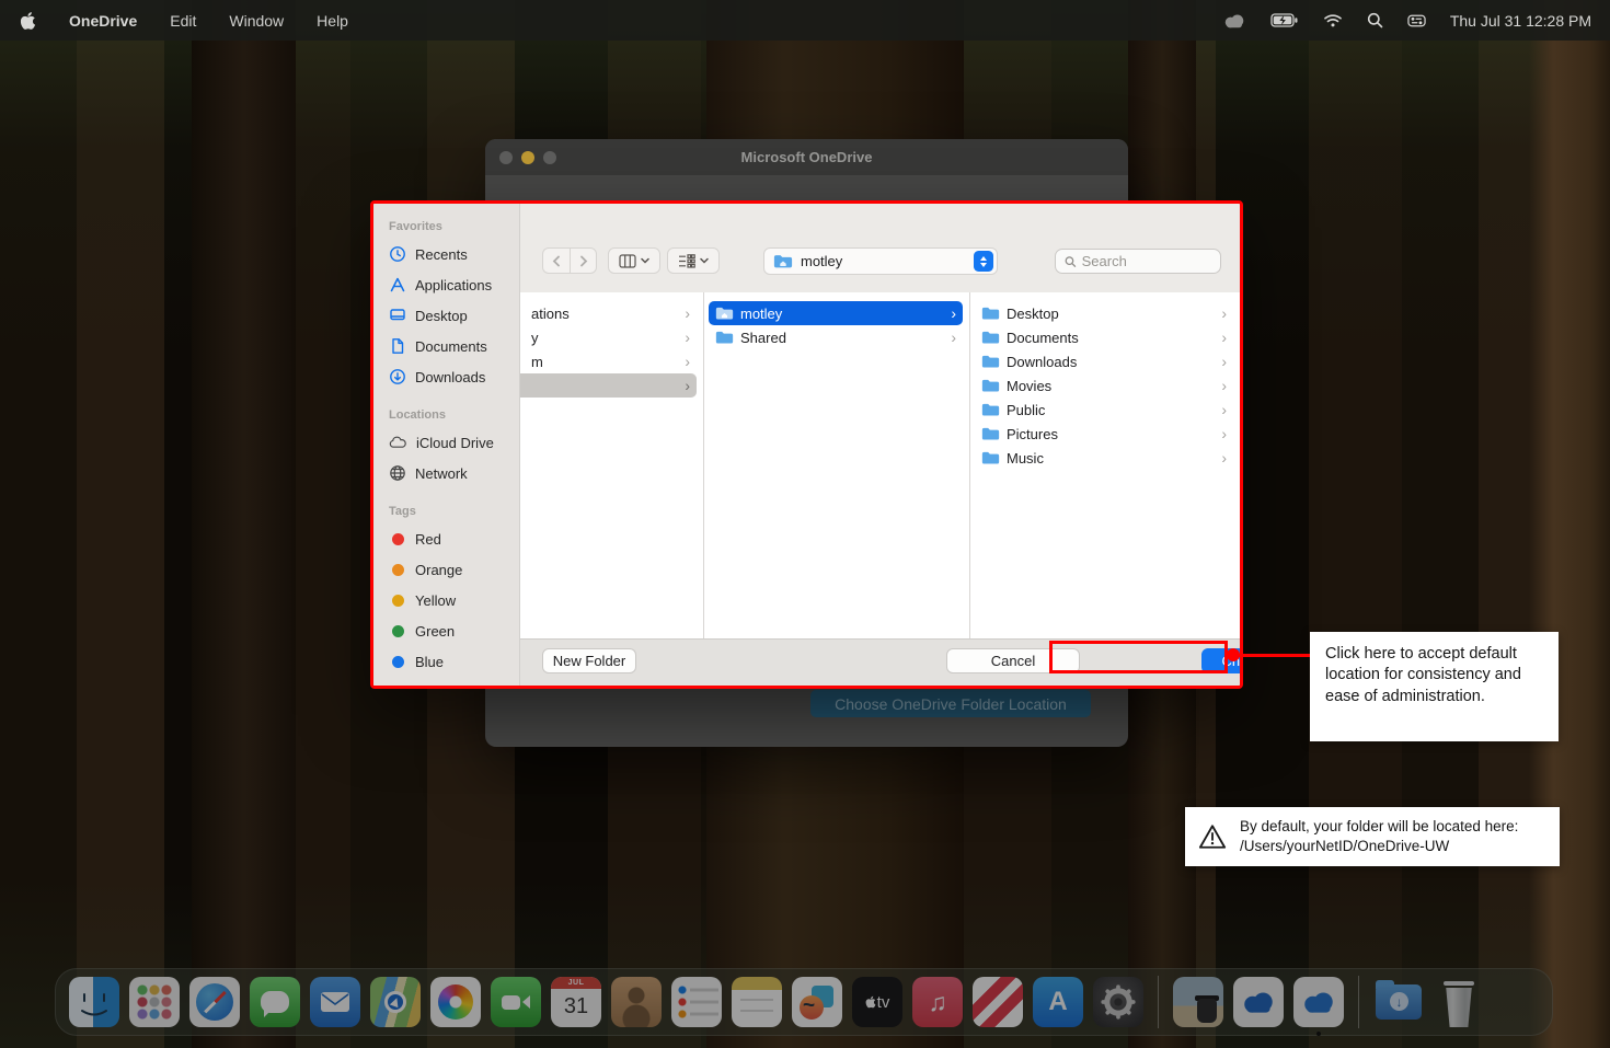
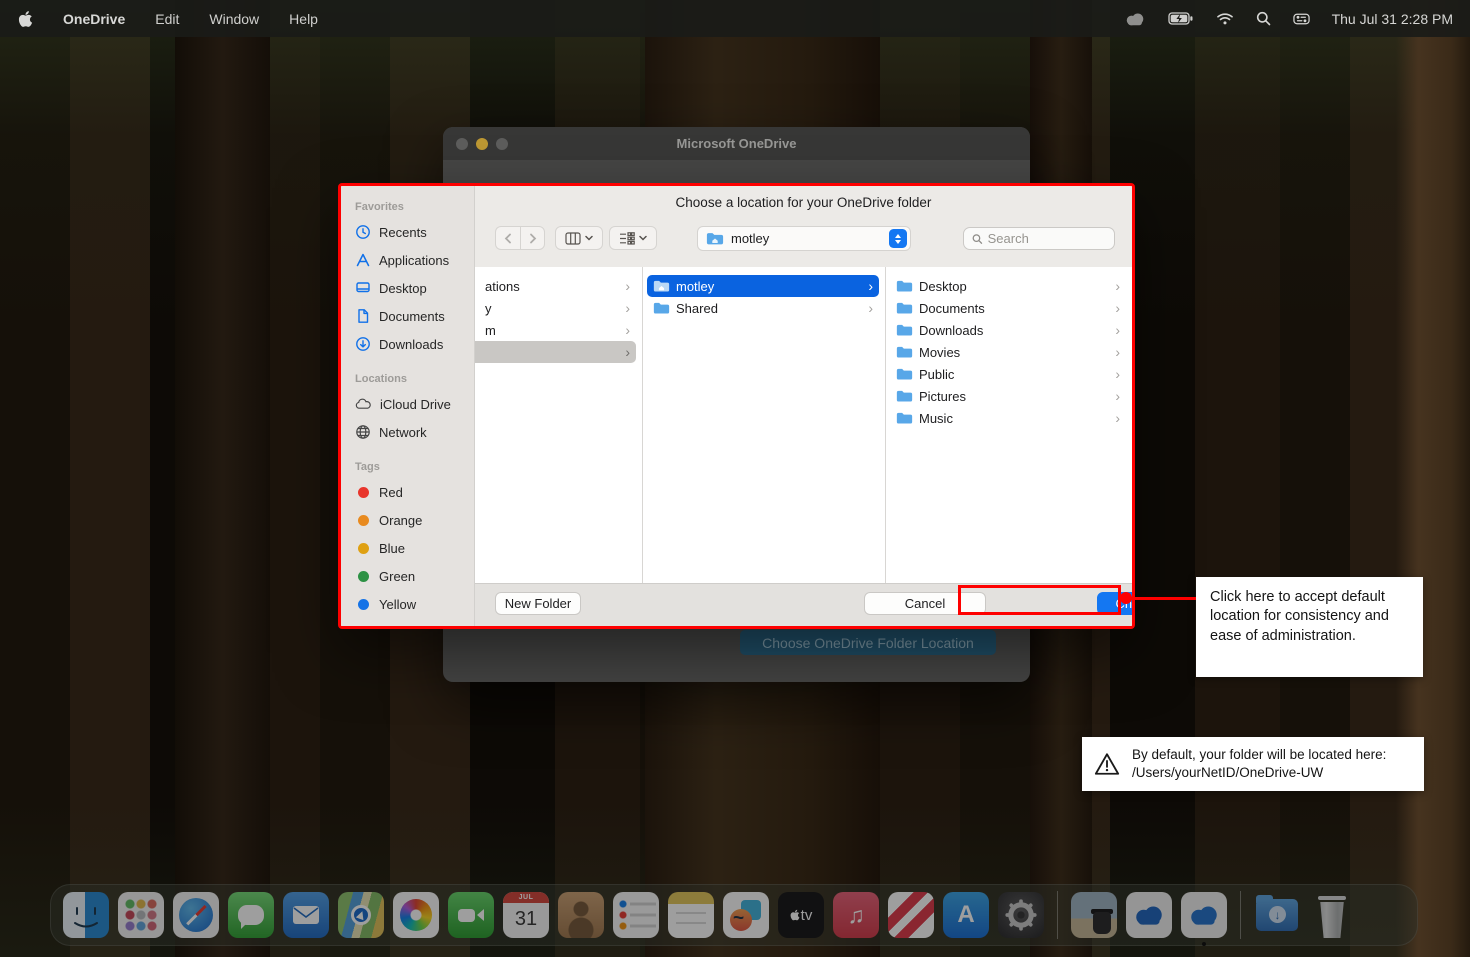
  OneDrive
  Edit
  Window
  Help
- Thu Jul 31 12:28 PM
+ Thu Jul 31 2:28 PM
  Microsoft OneDrive
  Choose OneDrive Folder Location
+ Choose a location for your OneDrive folder
  motley
  Search
  ations
  y
  m
  motley
  Shared
  Desktop
  Documents
  Downloads
  Movies
  Public
  Pictures
  Music
  New Folder
  Cancel
  Favorites
  Recents
  Applications
  Desktop
  Documents
  Downloads
  Locations
  iCloud Drive
  Network
  Tags
  Red
  Orange
- Yellow
+ Blue
  Green
- Blue
+ Yellow
  Click here to accept default location for consistency and ease of administration.
  By default, your folder will be located here:
  /Users/yourNetID/OneDrive-UW
  31
  ~
  tv
  ♫
  A
  ↓
